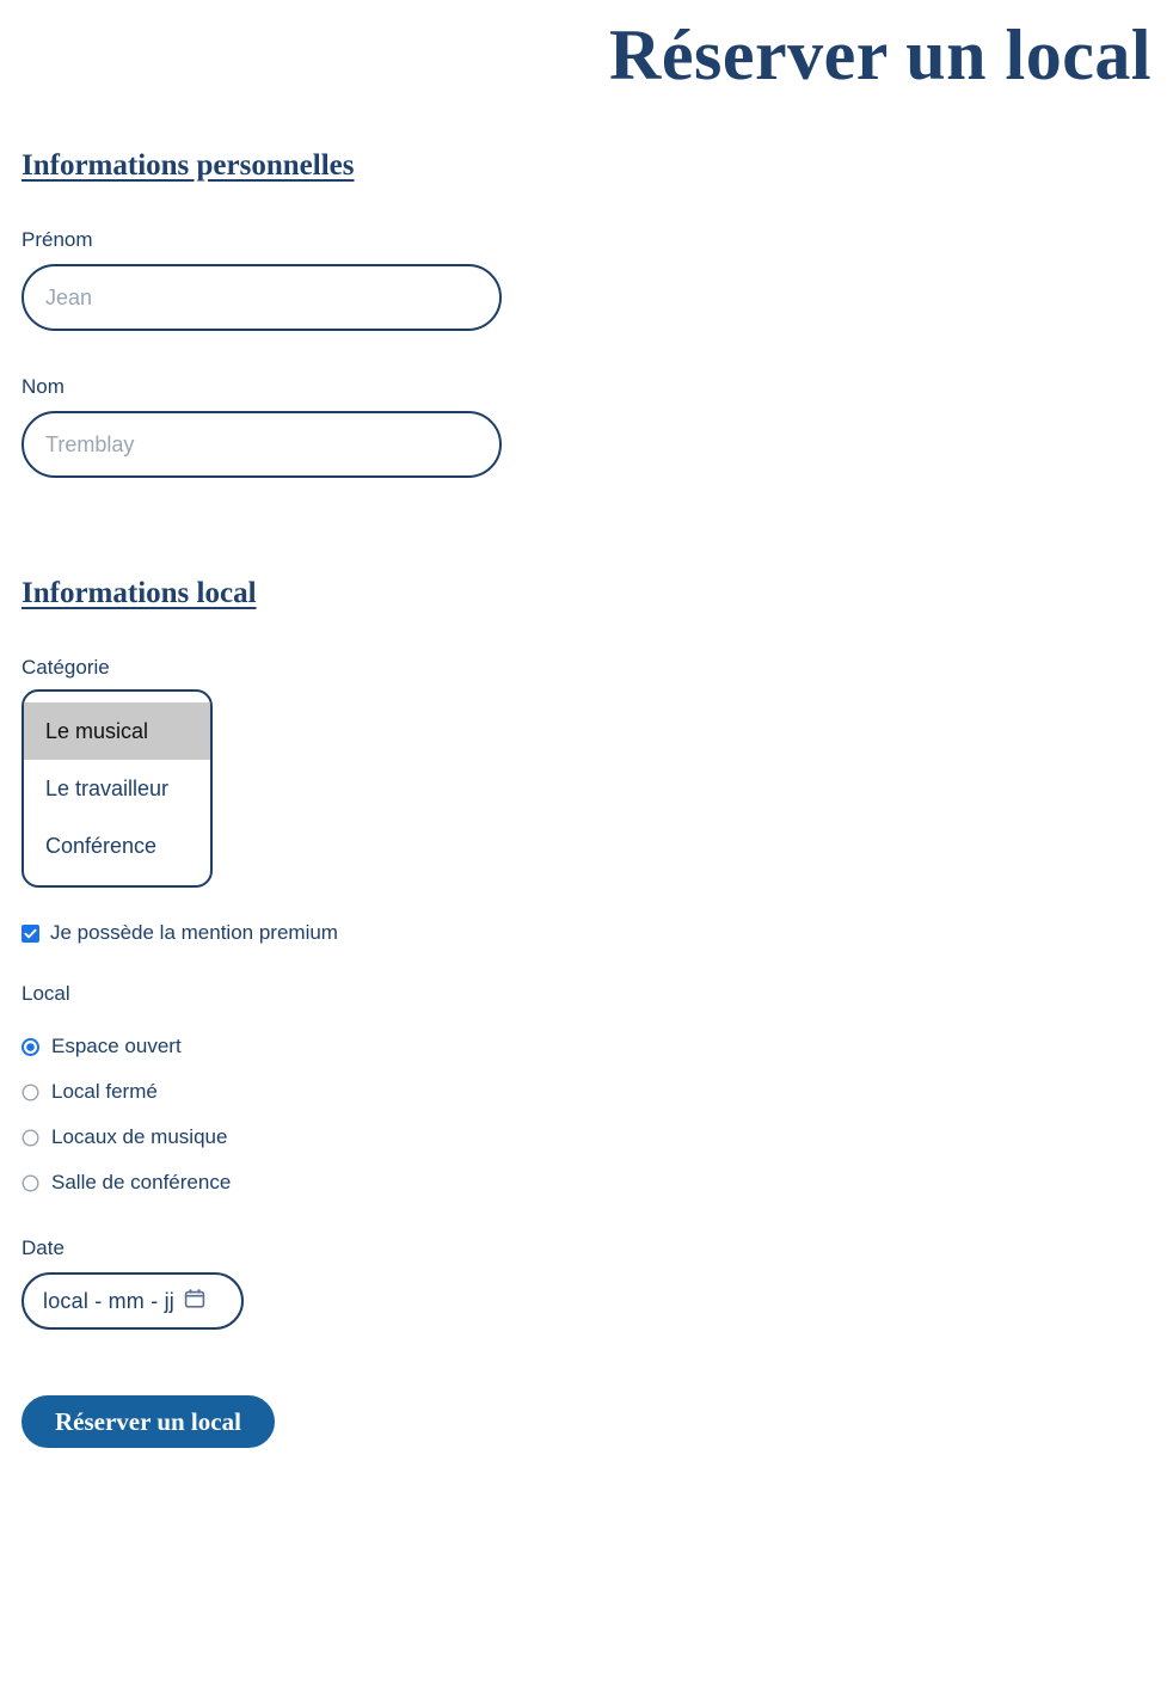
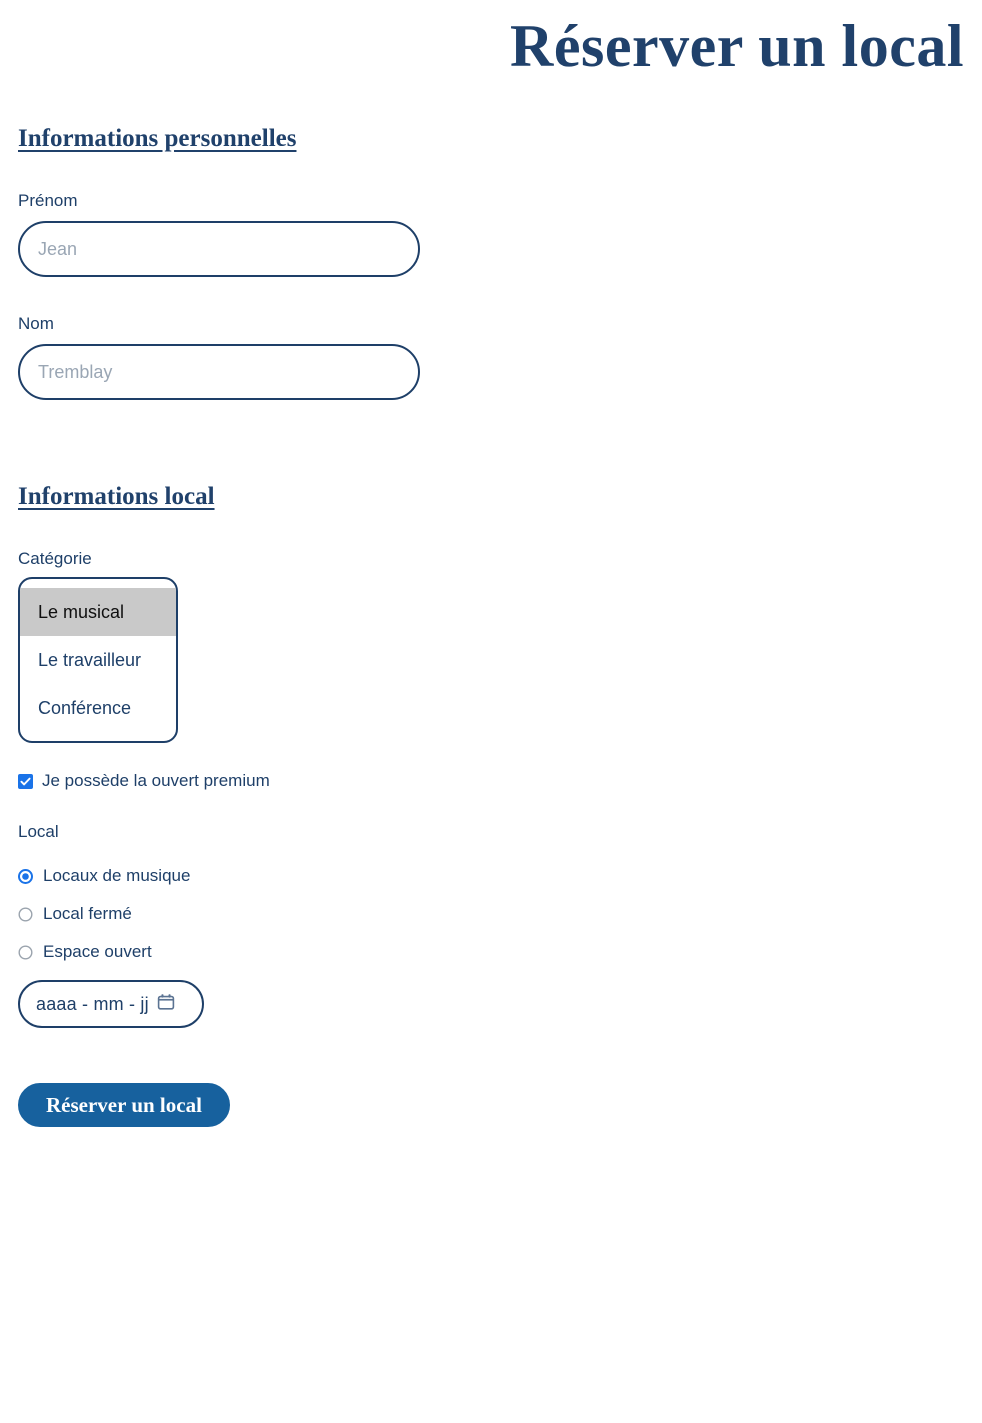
  Réserver un local
  Informations personnelles
  Prénom
  Jean
  Nom
  Tremblay
  Informations local
  Catégorie
  Le musical
  Le travailleur
  Conférence
- Je possède la mention premium
+ Je possède la ouvert premium
  Local
- Espace ouvert
+ Locaux de musique
  Local fermé
- Locaux de musique
+ Espace ouvert
- Salle de conférence
- Date
- local - mm - jj
+ aaaa - mm - jj
  Réserver un local
